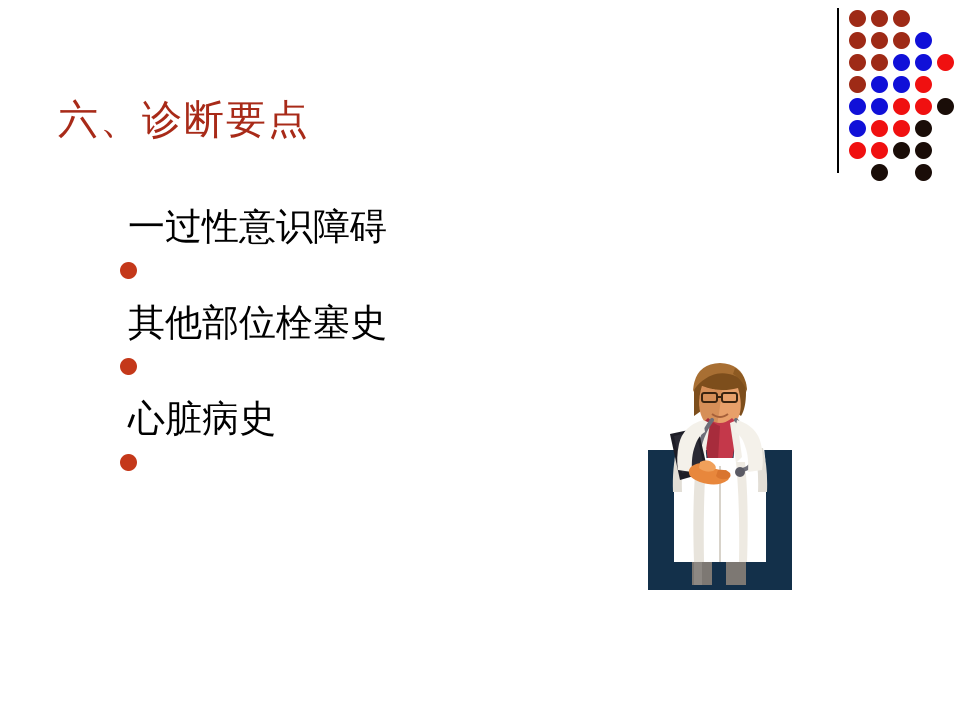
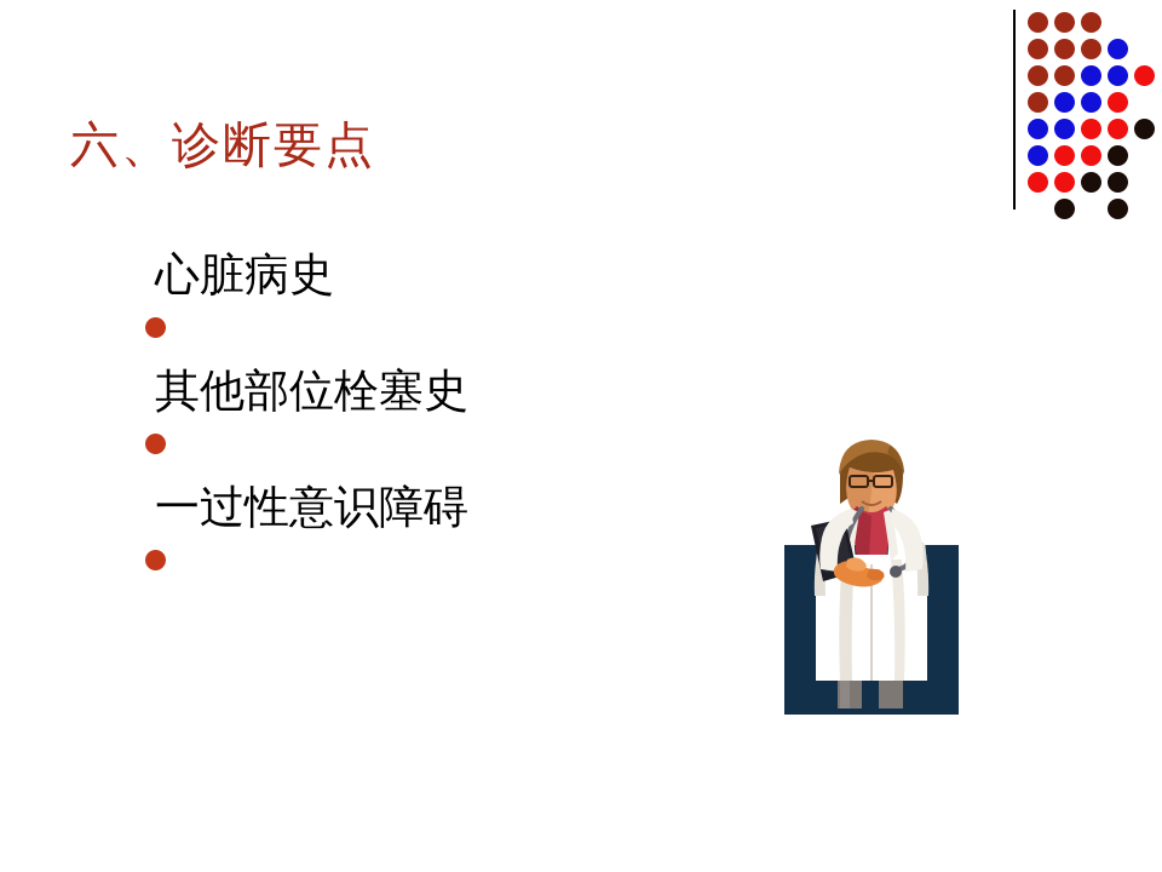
  六、诊断要点
- 一过性意识障碍
+ 心脏病史
  其他部位栓塞史
- 心脏病史
+ 一过性意识障碍
